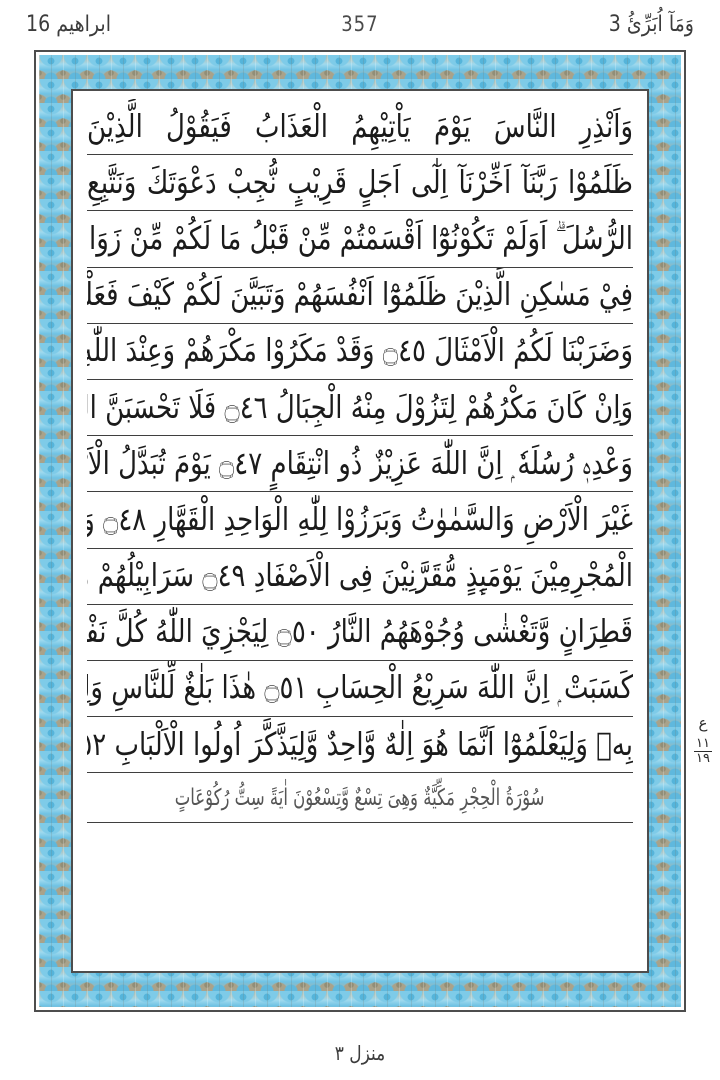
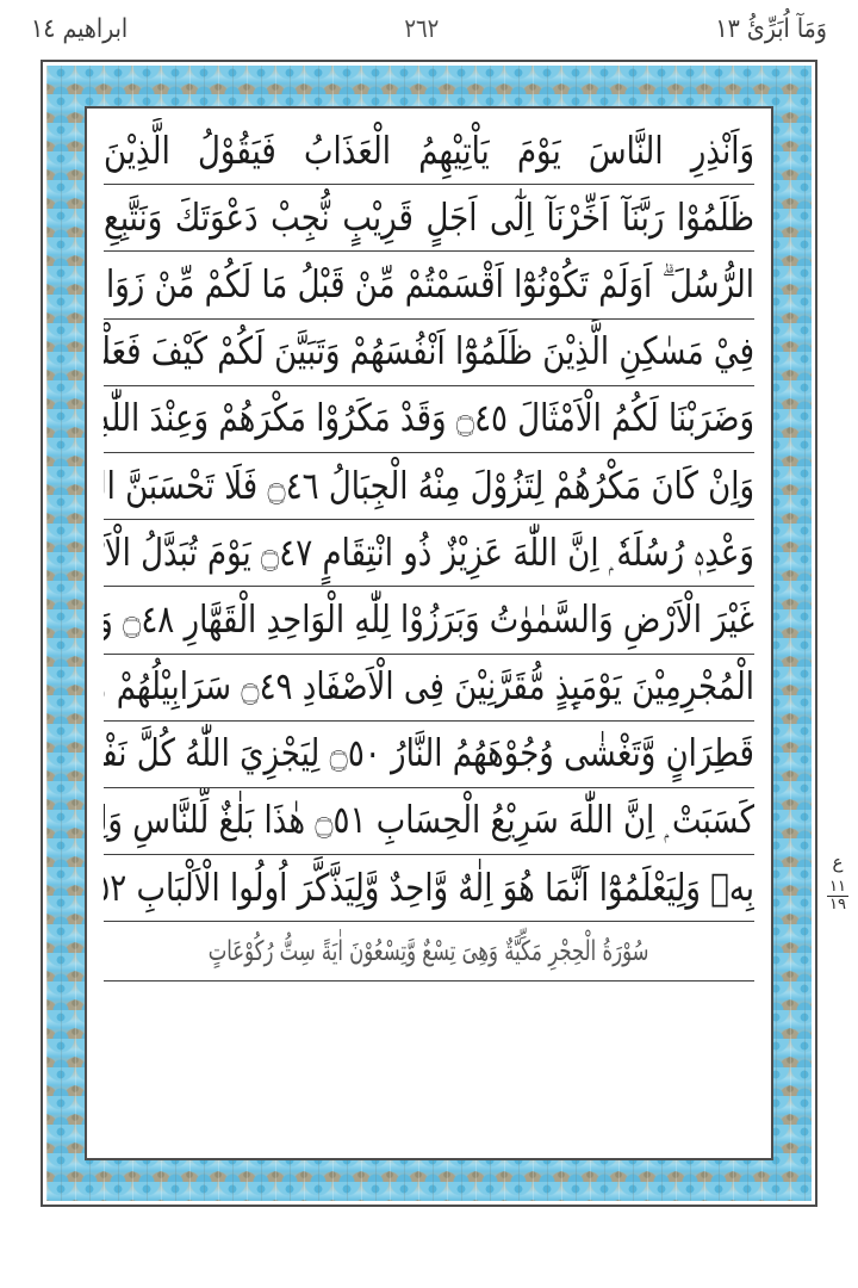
- وَمَآ اُبَرِّئُ 3
+ وَمَآ اُبَرِّئُ ١٣
- 357
+ ٢٦٢
- ابراهيم 16
+ ابراهيم ١٤
  وَاَنْذِرِ النَّاسَ يَوْمَ يَاْتِيْهِمُ الْعَذَابُ فَيَقُوْلُ الَّذِيْنَ
  ظَلَمُوْا رَبَّنَآ اَخِّرْنَآ اِلٰٓى اَجَلٍ قَرِيْبٍ نُّجِبْ دَعْوَتَكَ وَنَتَّبِعِ
  الرُّسُلَ ۗ اَوَلَمْ تَكُوْنُوْٓا اَقْسَمْتُمْ مِّنْ قَبْلُ مَا لَكُمْ مِّنْ زَوَا
  فِيْ مَسٰكِنِ الَّذِيْنَ ظَلَمُوْٓا اَنْفُسَهُمْ وَتَبَيَّنَ لَكُمْ كَيْفَ فَعَلْ
  وَضَرَبْنَا لَكُمُ الْاَمْثَالَ ۝٤٥ وَقَدْ مَكَرُوْا مَكْرَهُمْ وَعِنْدَ اللّٰهِ
  وَاِنْ كَانَ مَكْرُهُمْ لِتَزُوْلَ مِنْهُ الْجِبَالُ ۝٤٦ فَلَا تَحْسَبَنَّ ا
  وَعْدِهٖ رُسُلَهٗ ۭ اِنَّ اللّٰهَ عَزِيْزٌ ذُو انْتِقَامٍ ۝٤٧ يَوْمَ تُبَدَّلُ الْاَ
  غَيْرَ الْاَرْضِ وَالسَّمٰوٰتُ وَبَرَزُوْا لِلّٰهِ الْوَاحِدِ الْقَهَّارِ ۝٤٨ وَ
  الْمُجْرِمِيْنَ يَوْمَىِٕذٍ مُّقَرَّنِيْنَ فِى الْاَصْفَادِ ۝٤٩ سَرَابِيْلُهُمْ
  قَطِرَانٍ وَّتَغْشٰى وُجُوْهَهُمُ النَّارُ ۝٥٠ لِيَجْزِيَ اللّٰهُ كُلَّ نَفْ
  كَسَبَتْ ۭ اِنَّ اللّٰهَ سَرِيْعُ الْحِسَابِ ۝٥١ هٰذَا بَلٰغٌ لِّلنَّاسِ وَلِ
  بِهٖ وَلِيَعْلَمُوْٓا اَنَّمَا هُوَ اِلٰهٌ وَّاحِدٌ وَّلِيَذَّكَّرَ اُولُوا الْاَلْبَابِ ٢
  سُوْرَةُ الْحِجْرِ مَكِّيَّةٌ وَهِىَ تِسْعٌ وَّتِسْعُوْنَ اٰيَةً سِتُّ رُكُوْعَاتٍ
  ع
  ١١
  ١٩
- منزل ٣
